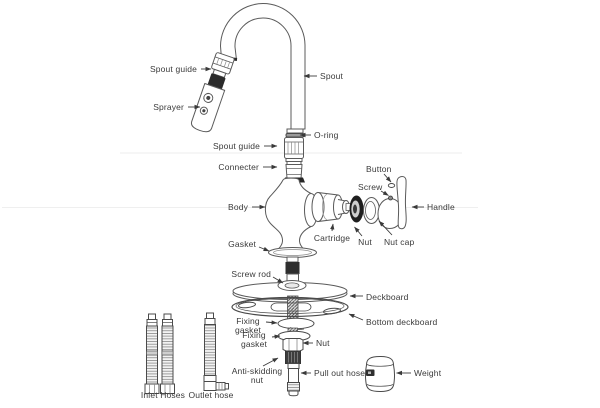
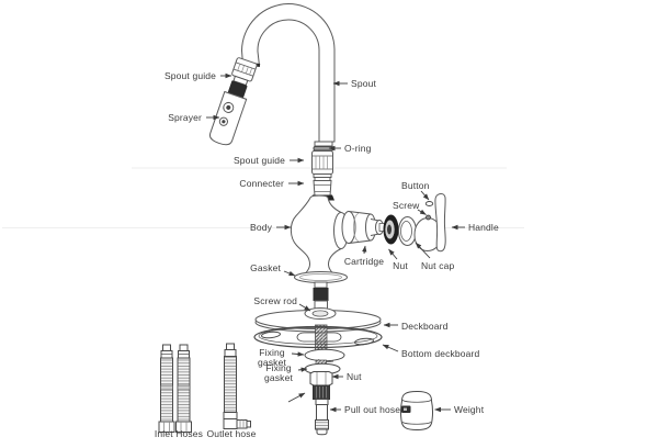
  Spout guide
  Sprayer
  Spout
  O-ring
  Spout guide
  Connecter
  Button
  Screw
  Handle
  Body
  Cartridge
  Nut
  Nut cap
  Gasket
  Screw rod
  Deckboard
  Bottom deckboard
  Fixing gasket
  Fixing gasket
  Nut
- Anti-skidding nut
  Pull out hose
  Weight
  Inlet Hoses
  Outlet hose
